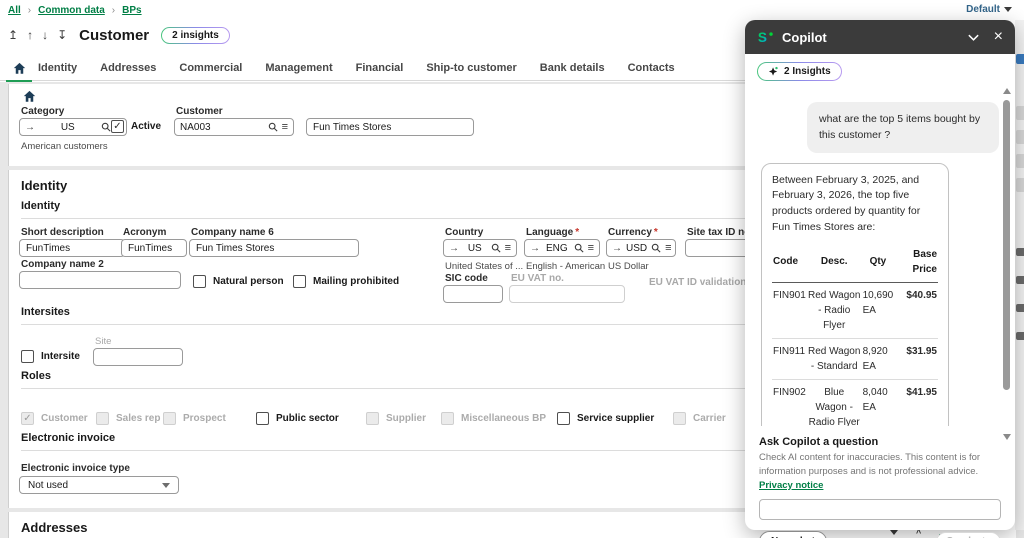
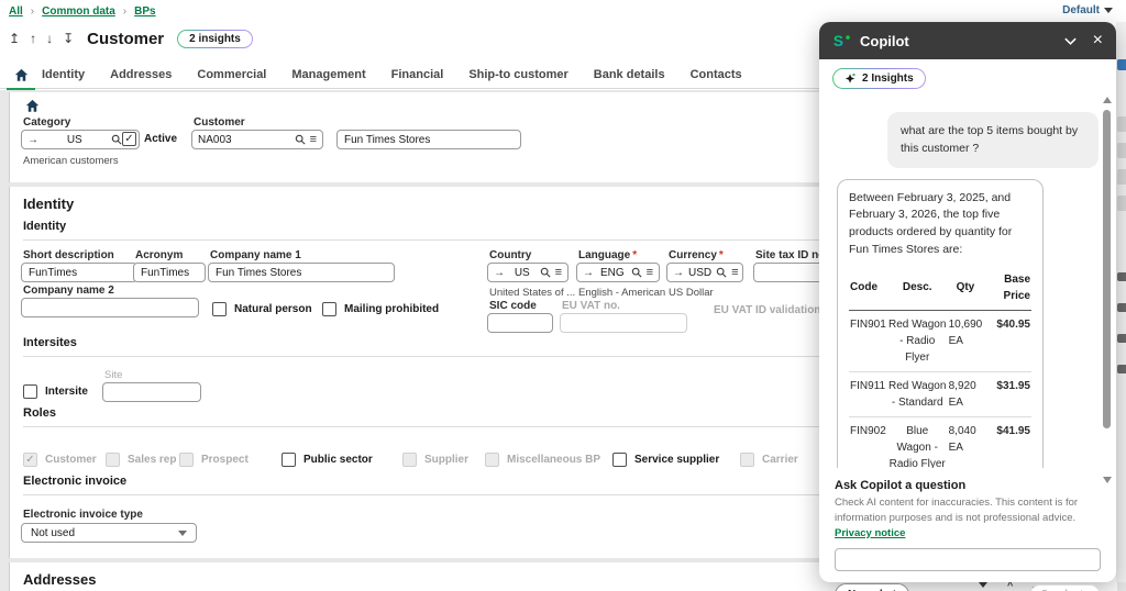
  All
  ›
  Common data
  ›
  BPs
  Default
  ↥
  ↑
  ↓
  ↧
  Customer
  2 insights
  Identity
  Addresses
  Commercial
  Management
  Financial
  Ship-to customer
  Bank details
  Contacts
  Category
  →
  US
  American customers
  ✓
  Active
  Customer
  NA003
  ≡
  Fun Times Stores
  Identity
  Identity
  Short description
  FunTimes
  Acronym
  FunTimes
- Company name 6
+ Company name 1
  Fun Times Stores
  Country
  →
  US
  ≡
  United States of ...
  Language *
  →
  ENG
  ≡
  English - American
  Currency *
  →
  USD
  ≡
  US Dollar
  Site tax ID n
  Company name 2
  Natural person
  Mailing prohibited
  SIC code
  EU VAT no.
  EU VAT ID validation
  Intersites
  Site
  Intersite
  Roles
  ✓
  Customer
  Sales rep
  Prospect
  Public sector
  Supplier
  Miscellaneous BP
  Service supplier
  Carrier
  Electronic invoice
  Electronic invoice type
  Not used
  Addresses
  ^
  S
  Copilot
  ×
  2 Insights
  what are the top 5 items bought by this customer ?
  Between February 3, 2025, and February 3, 2026, the top five products ordered by quantity for Fun Times Stores are:
  Code	Desc.	Qty	Base Price
  FIN901	Red Wagon - Radio Flyer	10,690 EA	$40.95
  FIN911	Red Wagon - Standard	8,920 EA	$31.95
  FIN902	Blue Wagon - Radio Flyer	8,040 EA	$41.95
  Ask Copilot a question
  Check AI content for inaccuracies. This content is for information purposes and is not professional advice. Privacy notice
